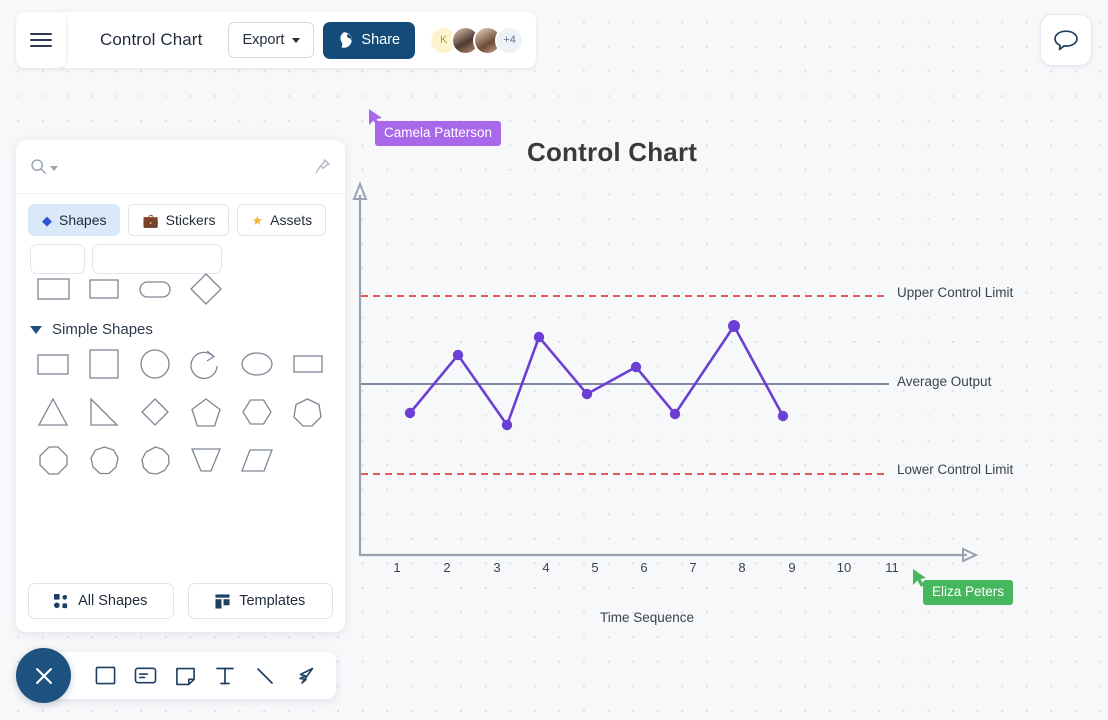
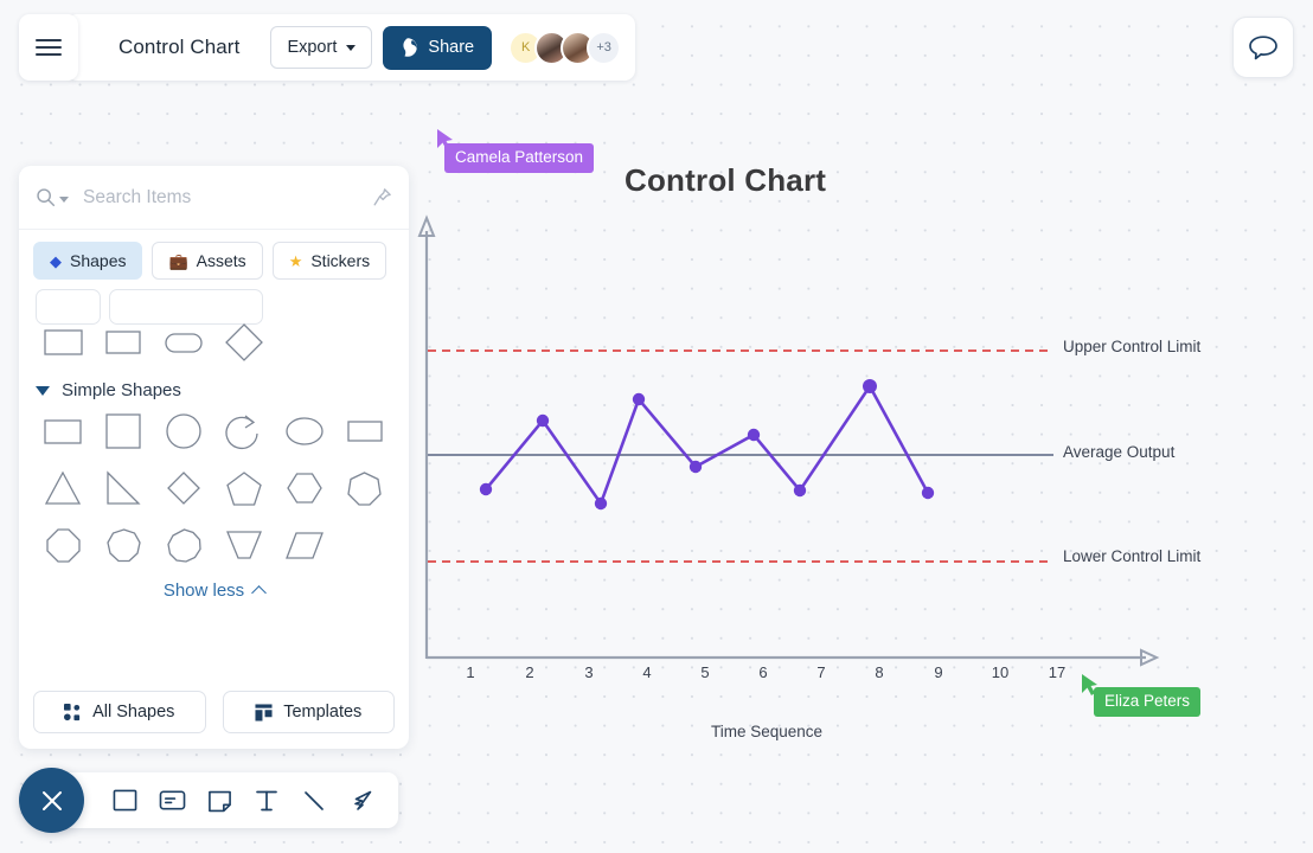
  Control Chart
  Upper Control Limit
  Average Output
  Lower Control Limit
  1
  2
  3
  4
  5
  6
  7
  8
  9
  10
- 11
+ 17
  Time Sequence
  Camela Patterson
  Eliza Peters
+ Search Items
  ◆
  Shapes
  💼
- Stickers
+ Assets
  ★
- Assets
+ Stickers
  Simple Shapes
+ Show less
  All Shapes
  Templates
  Control Chart
  Export
  Share
  K
- +4
+ +3
